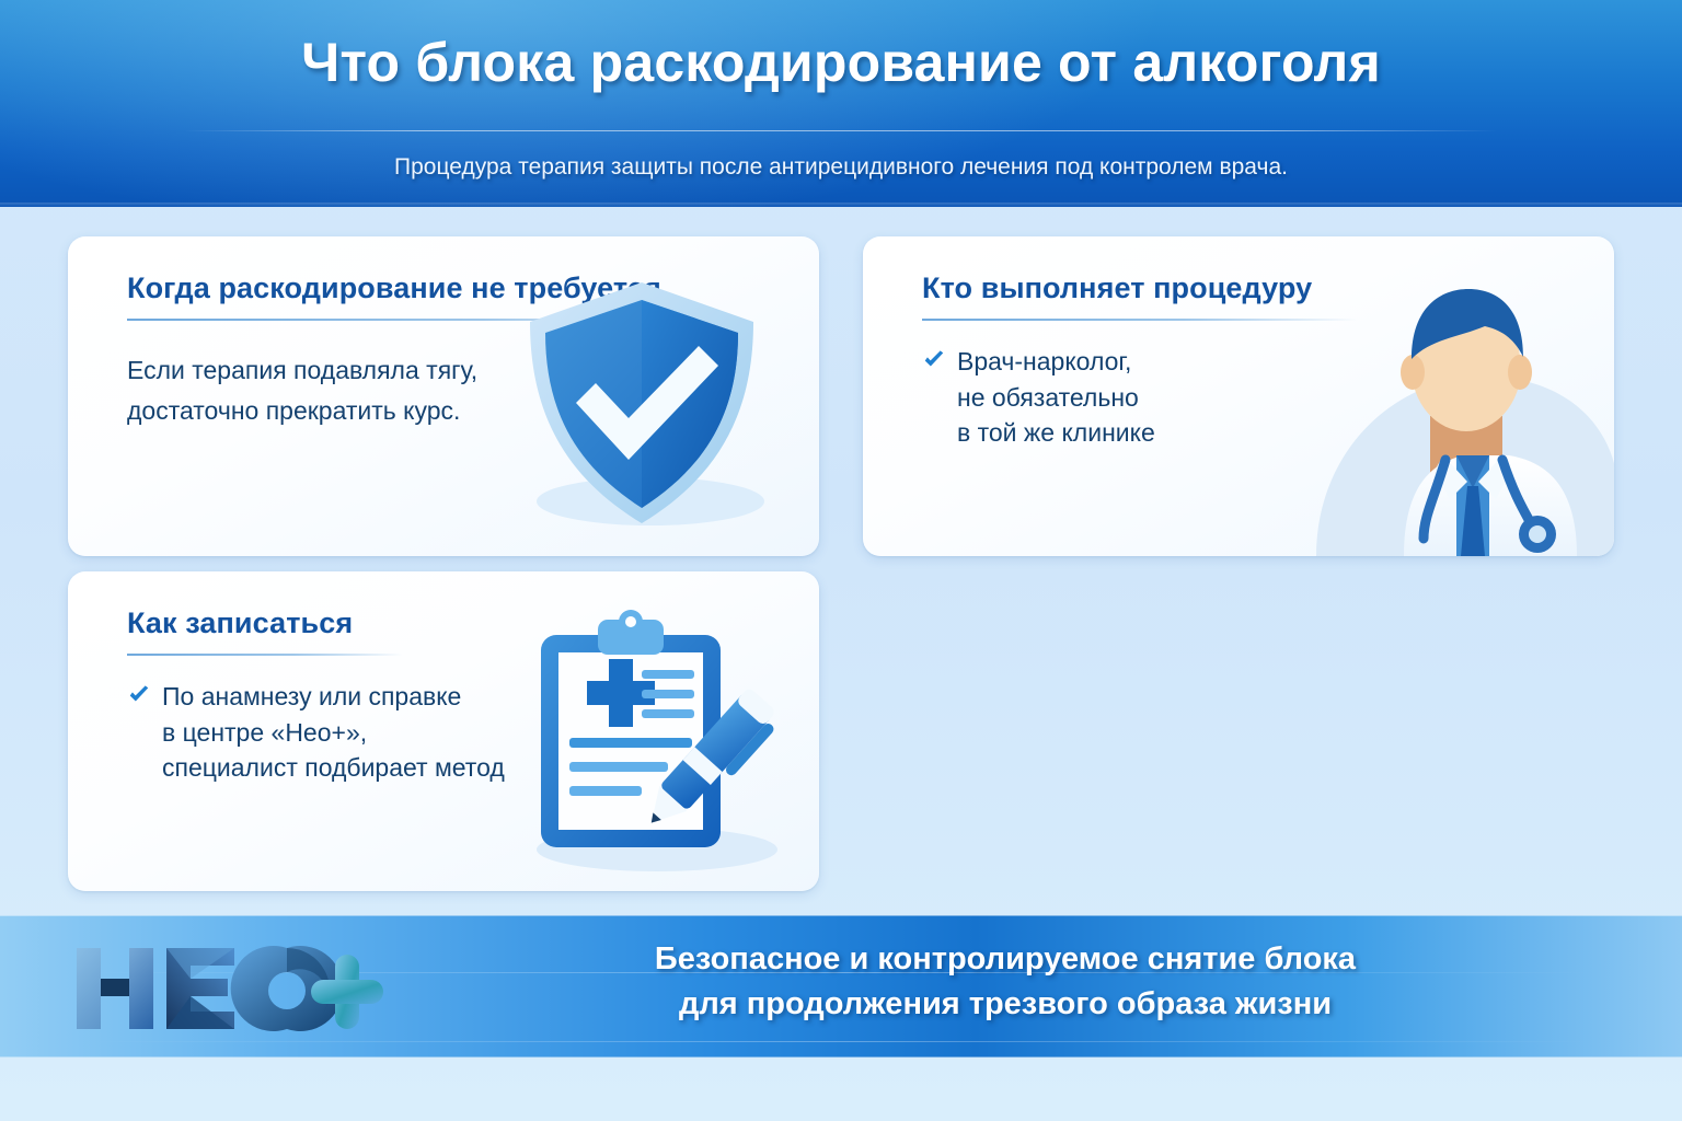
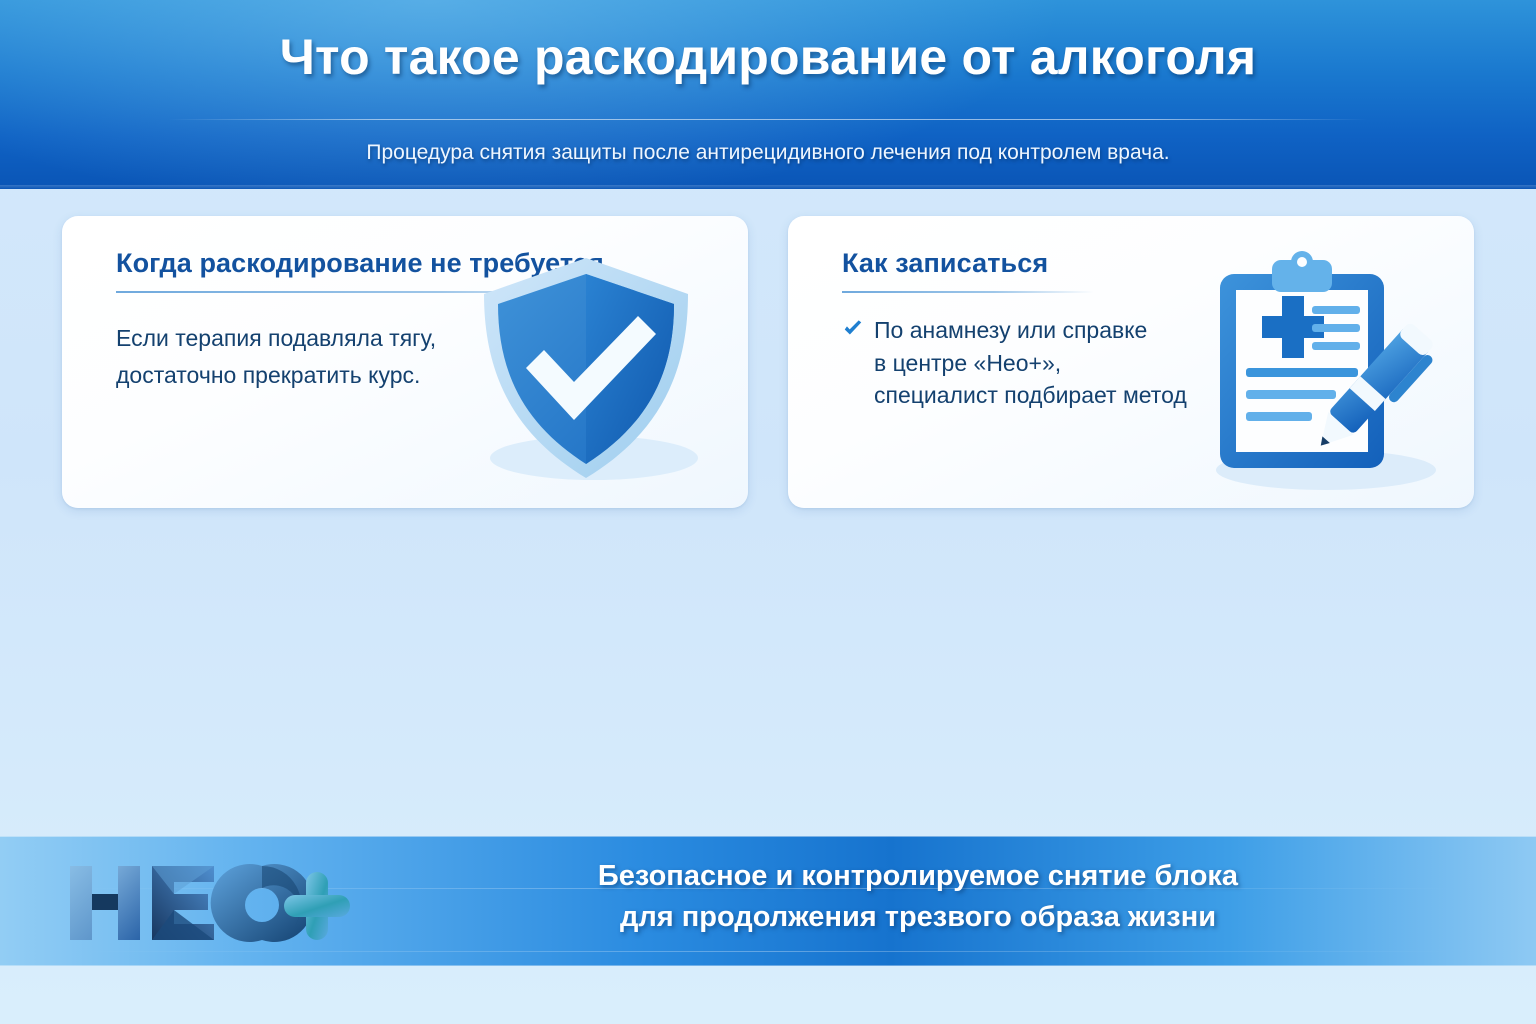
- Что блока раскодирование от алкоголя
+ Что такое раскодирование от алкоголя
- Процедура терапия защиты после антирецидивного лечения под контролем врача.
+ Процедура снятия защиты после антирецидивного лечения под контролем врача.
  Когда раскодирование не требует
  Если терапия подавляла тягу,
  достаточно прекратить курс.
- Кто выполняет процедуру
- Врач-нарколог,
- не обязательно
- в той же клинике
  Как записаться
  По анамнезу или справке
  в центре «Нео+»,
  специалист подбирает метод
  Безопасное и контролируемое снятие блока
  для продолжения трезвого образа жизни
